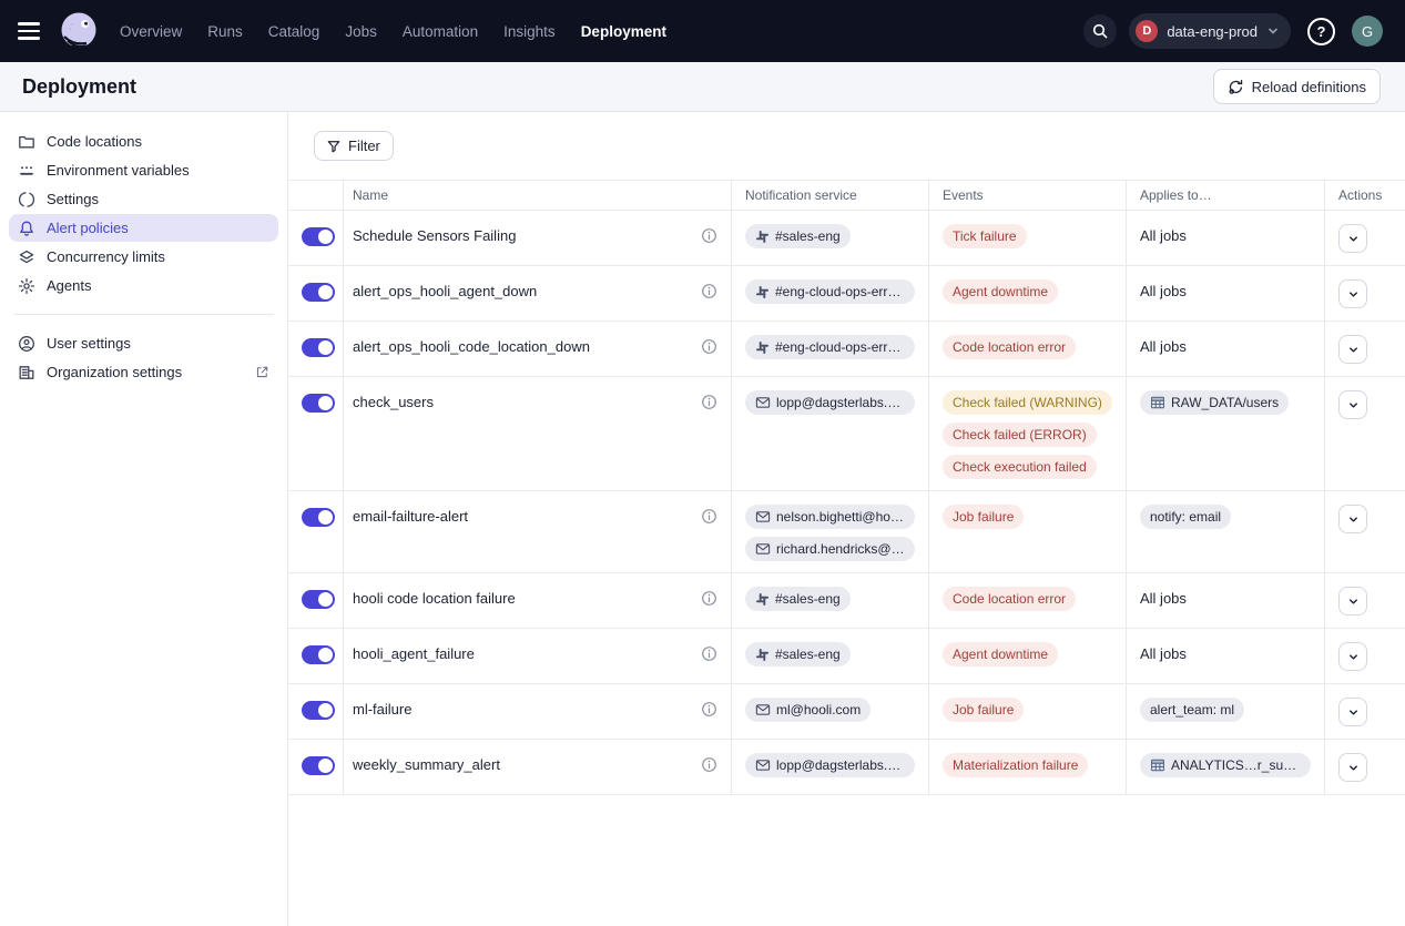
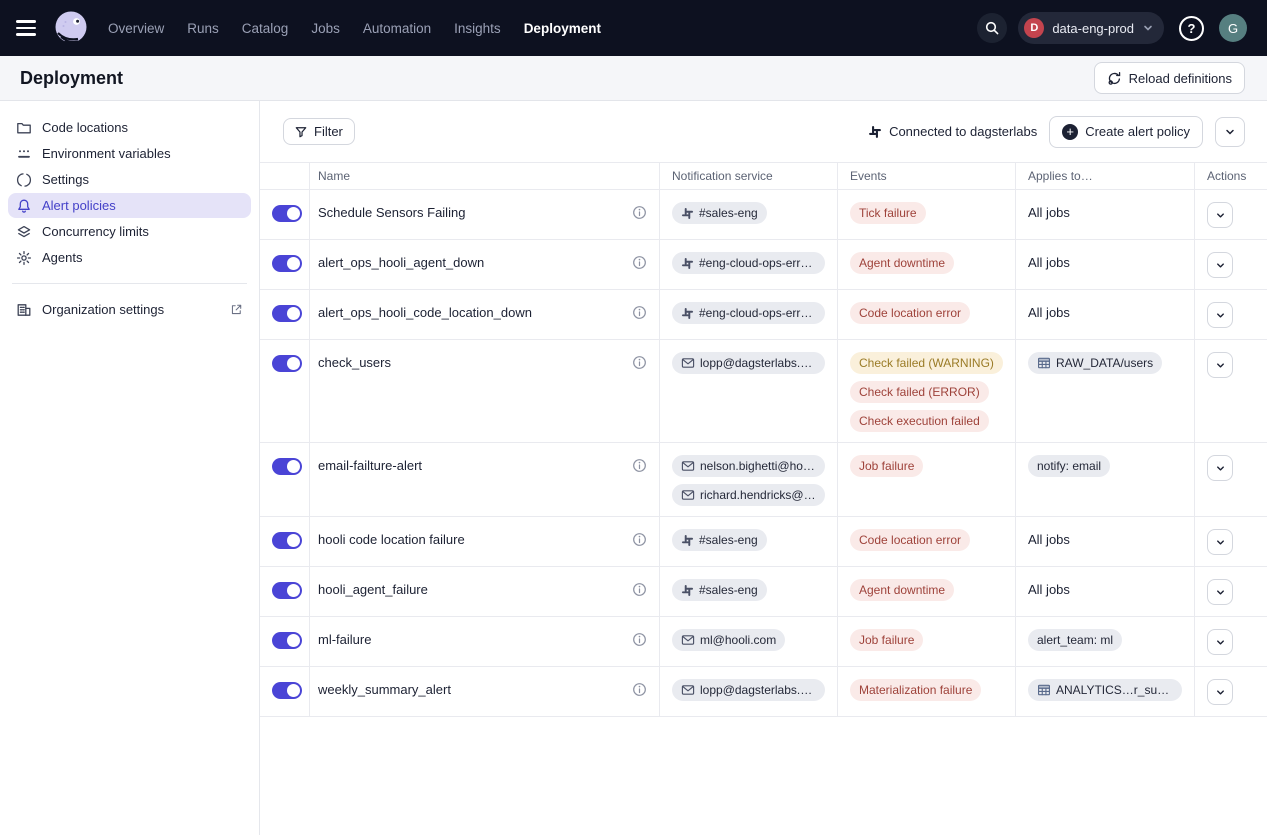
  Overview
  Runs
  Catalog
  Jobs
  Automation
  Insights
  Deployment
  D
  data-eng-prod
  ?
  G
  Deployment
  Reload definitions
  Code locations
  Environment variables
  Settings
  Alert policies
  Concurrency limits
  Agents
- User settings
  Organization settings
  Filter
+ Connected to dagsterlabs
+ +
+ Create alert policy
  Name
  Notification service
  Events
  Applies to…
  Actions
  Schedule Sensors Failing
  #sales-eng
  Tick failure
  All jobs
  alert_ops_hooli_agent_down
  #eng-cloud-ops-errors
  Agent downtime
  All jobs
  alert_ops_hooli_code_location_down
  #eng-cloud-ops-errors
  Code location error
  All jobs
  check_users
  lopp@dagsterlabs.co
  Check failed (WARNING)
  Check failed (ERROR)
  Check execution failed
  RAW_DATA/users
  email-failture-alert
  nelson.bighetti@hooli
  richard.hendricks@ho
  Job failure
  notify: email
  hooli code location failure
  #sales-eng
  Code location error
  All jobs
  hooli_agent_failure
  #sales-eng
  Agent downtime
  All jobs
  ml-failure
  ml@hooli.com
  Job failure
  alert_team: ml
  weekly_summary_alert
  lopp@dagsterlabs.co
  Materialization failure
  ANALYTICS…r_summ
